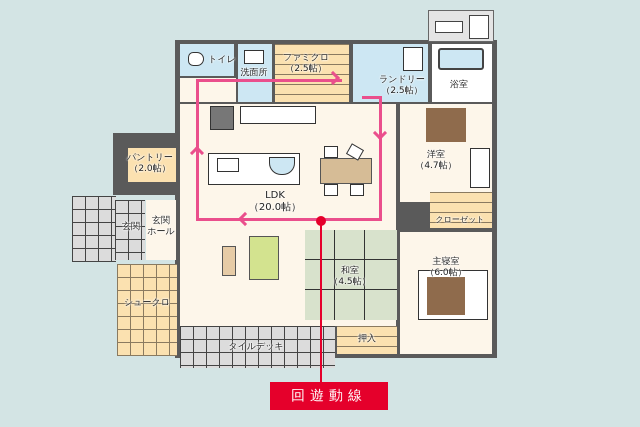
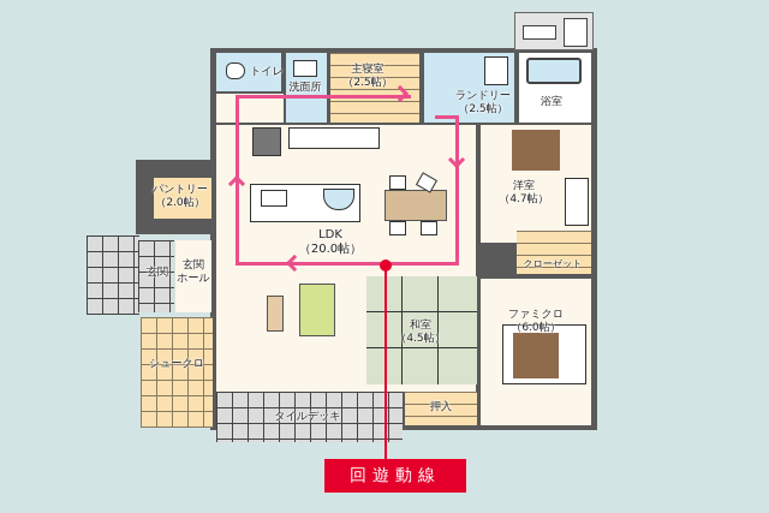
  トイレ
  洗面所
- ファミクロ
+ 主寝室
  （2.5帖）
  ランドリー
  （2.5帖）
  浴室
  LDK
  （20.0帖）
  パントリー
  （2.0帖）
  玄関
  玄関
  ホール
  シュークロ
  洋室
  （4.7帖）
  クローゼット
  和室
  （4.5帖）
  押入
- 主寝室
+ ファミクロ
  （6.0帖）
  タイルデッキ
  回遊動線
